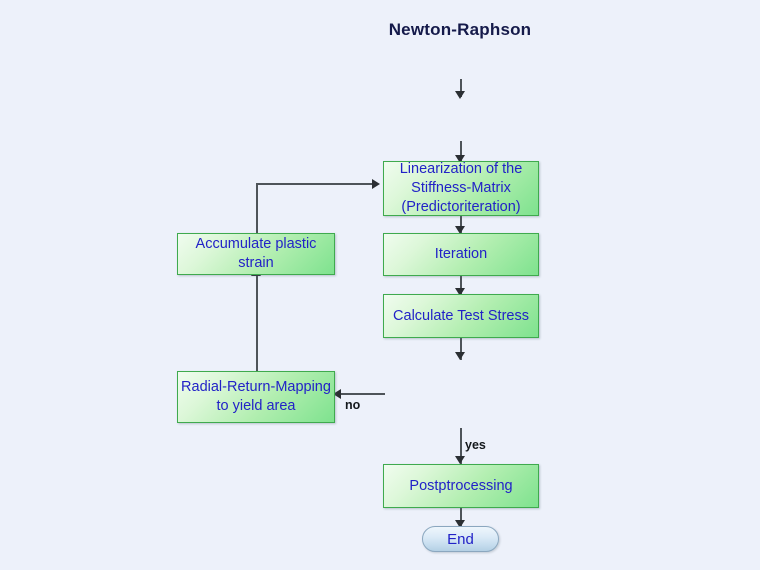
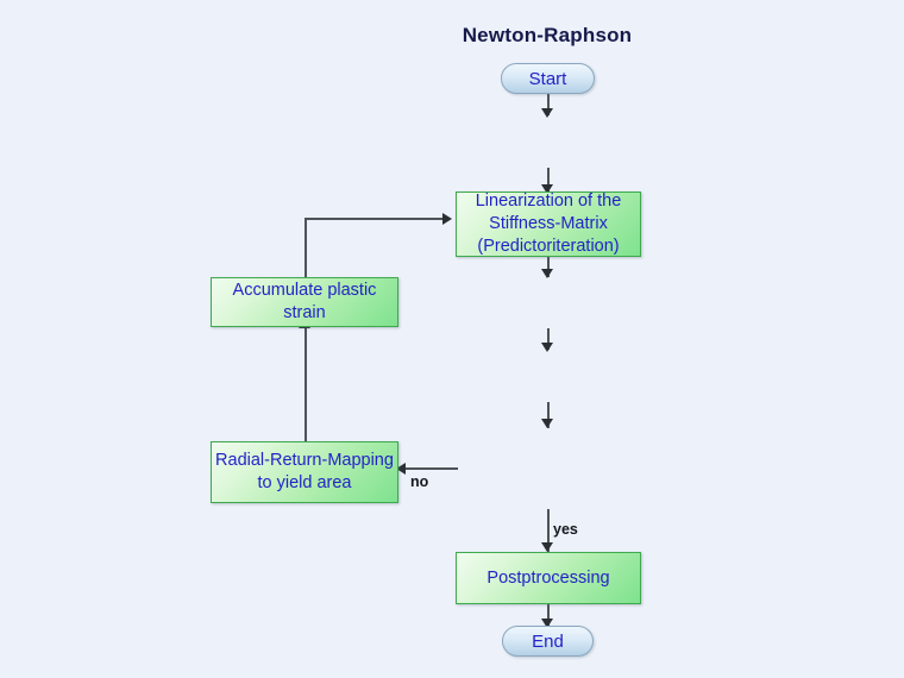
  Newton-Raphson
  yes
  no
+ Start
  Linearization of the
  Stiffness-Matrix
  (Predictoriteration)
- Iteration
- Calculate Test Stress
  Postptrocessing
  End
  Radial-Return-Mapping
  to yield area
  Accumulate plastic strain
